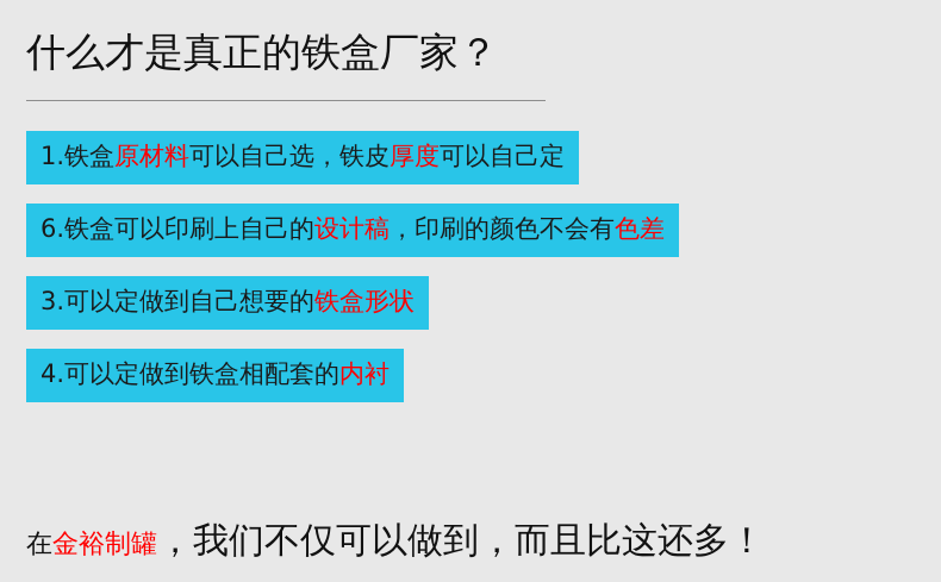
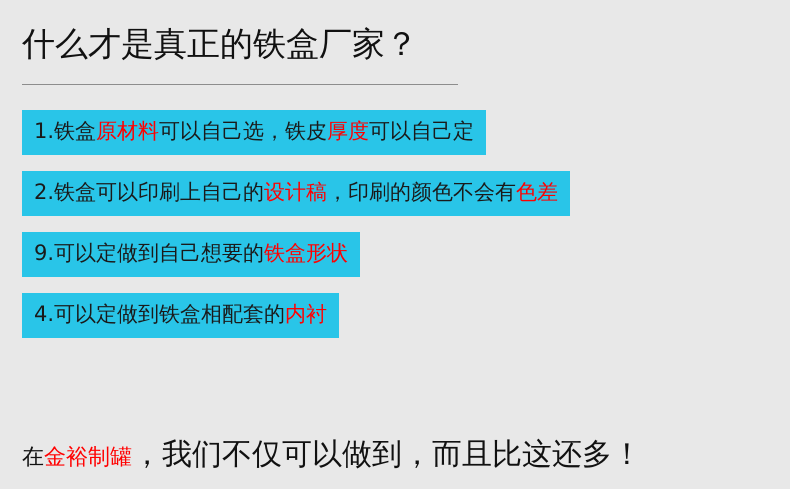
  什么才是真正的铁盒厂家？
  1.铁盒原材料可以自己选，铁皮厚度可以自己定
- 6.铁盒可以印刷上自己的设计稿，印刷的颜色不会有色差
+ 2.铁盒可以印刷上自己的设计稿，印刷的颜色不会有色差
- 3.可以定做到自己想要的铁盒形状
+ 9.可以定做到自己想要的铁盒形状
  4.可以定做到铁盒相配套的内衬
  在金裕制罐，我们不仅可以做到，而且比这还多！
